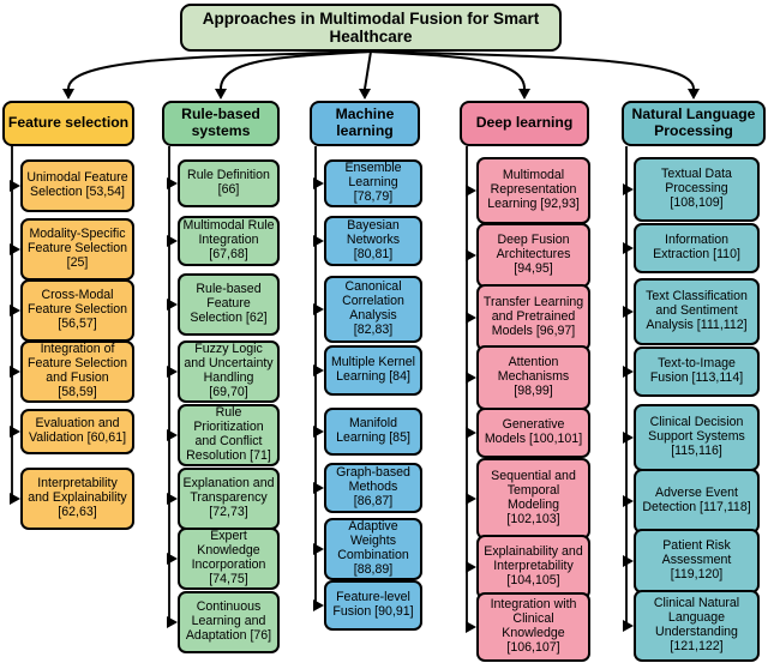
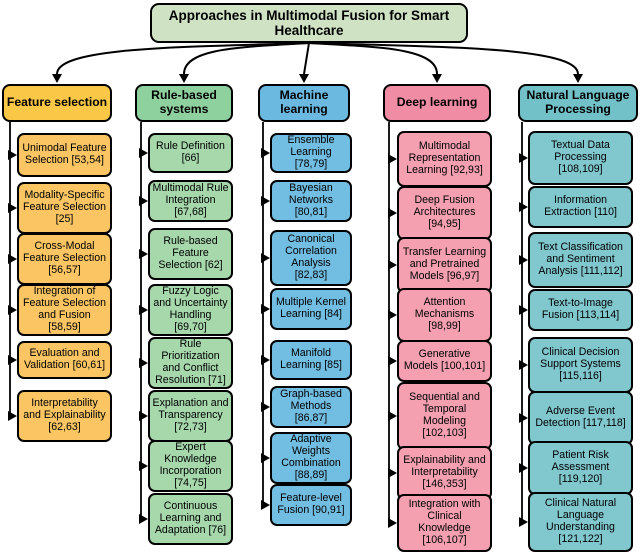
  Approaches in Multimodal Fusion for Smart Healthcare
  Feature selection
  Unimodal Feature Selection [53,54]
  Modality-Specific Feature Selection [25]
  Cross-Modal Feature Selection [56,57]
  Integration of Feature Selection and Fusion [58,59]
  Evaluation and Validation [60,61]
  Interpretability and Explainability [62,63]
  Rule-based systems
  Rule Definition [66]
  Multimodal Rule Integration [67,68]
  Rule-based Feature Selection [62]
  Fuzzy Logic and Uncertainty Handling [69,70]
  Rule Prioritization and Conflict Resolution [71]
  Explanation and Transparency [72,73]
  Expert Knowledge Incorporation [74,75]
  Continuous Learning and Adaptation [76]
  Machine learning
  Ensemble Learning [78,79]
  Bayesian Networks [80,81]
  Canonical Correlation Analysis [82,83]
  Multiple Kernel Learning [84]
  Manifold Learning [85]
  Graph-based Methods [86,87]
  Adaptive Weights Combination [88,89]
  Feature-level Fusion [90,91]
  Deep learning
  Multimodal Representation Learning [92,93]
  Deep Fusion Architectures [94,95]
  Transfer Learning and Pretrained Models [96,97]
  Attention Mechanisms [98,99]
  Generative Models [100,101]
  Sequential and Temporal Modeling [102,103]
- Explainability and Interpretability [104,105]
+ Explainability and Interpretability [146,353]
  Integration with Clinical Knowledge [106,107]
  Natural Language Processing
  Textual Data Processing [108,109]
  Information Extraction [110]
  Text Classification and Sentiment Analysis [111,112]
  Text-to-Image Fusion [113,114]
  Clinical Decision Support Systems [115,116]
  Adverse Event Detection [117,118]
  Patient Risk Assessment [119,120]
  Clinical Natural Language Understanding [121,122]
